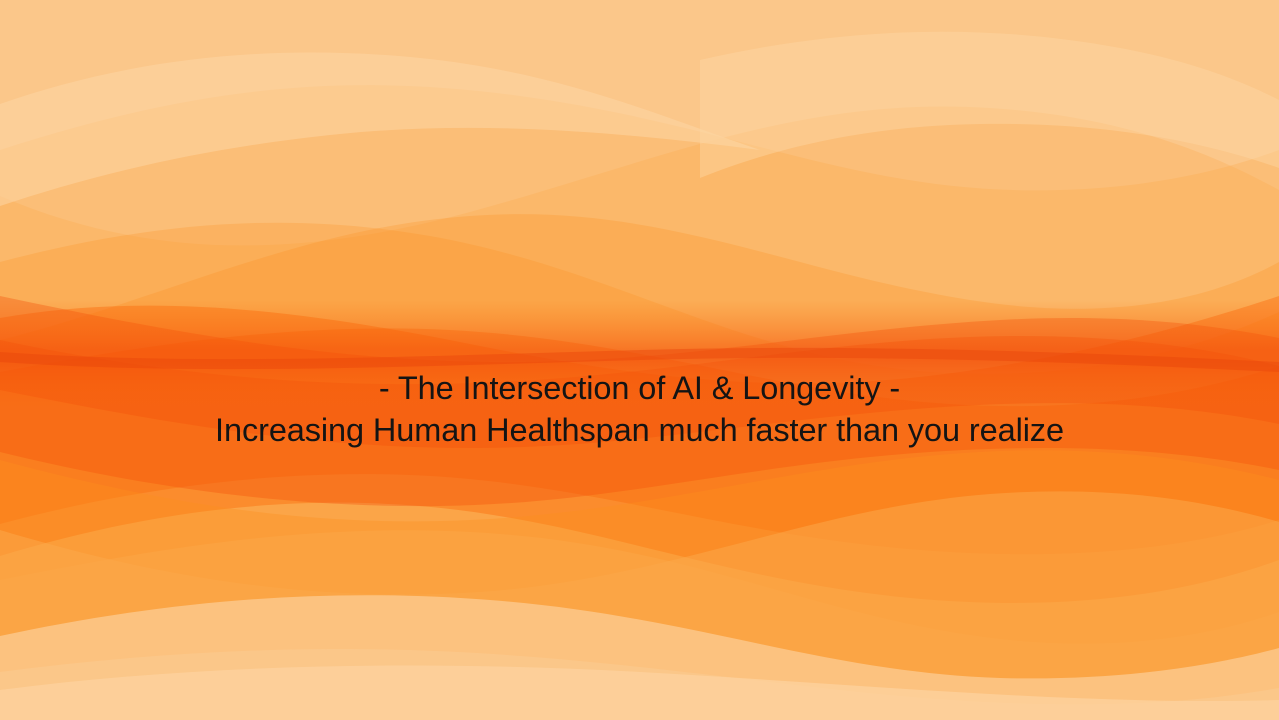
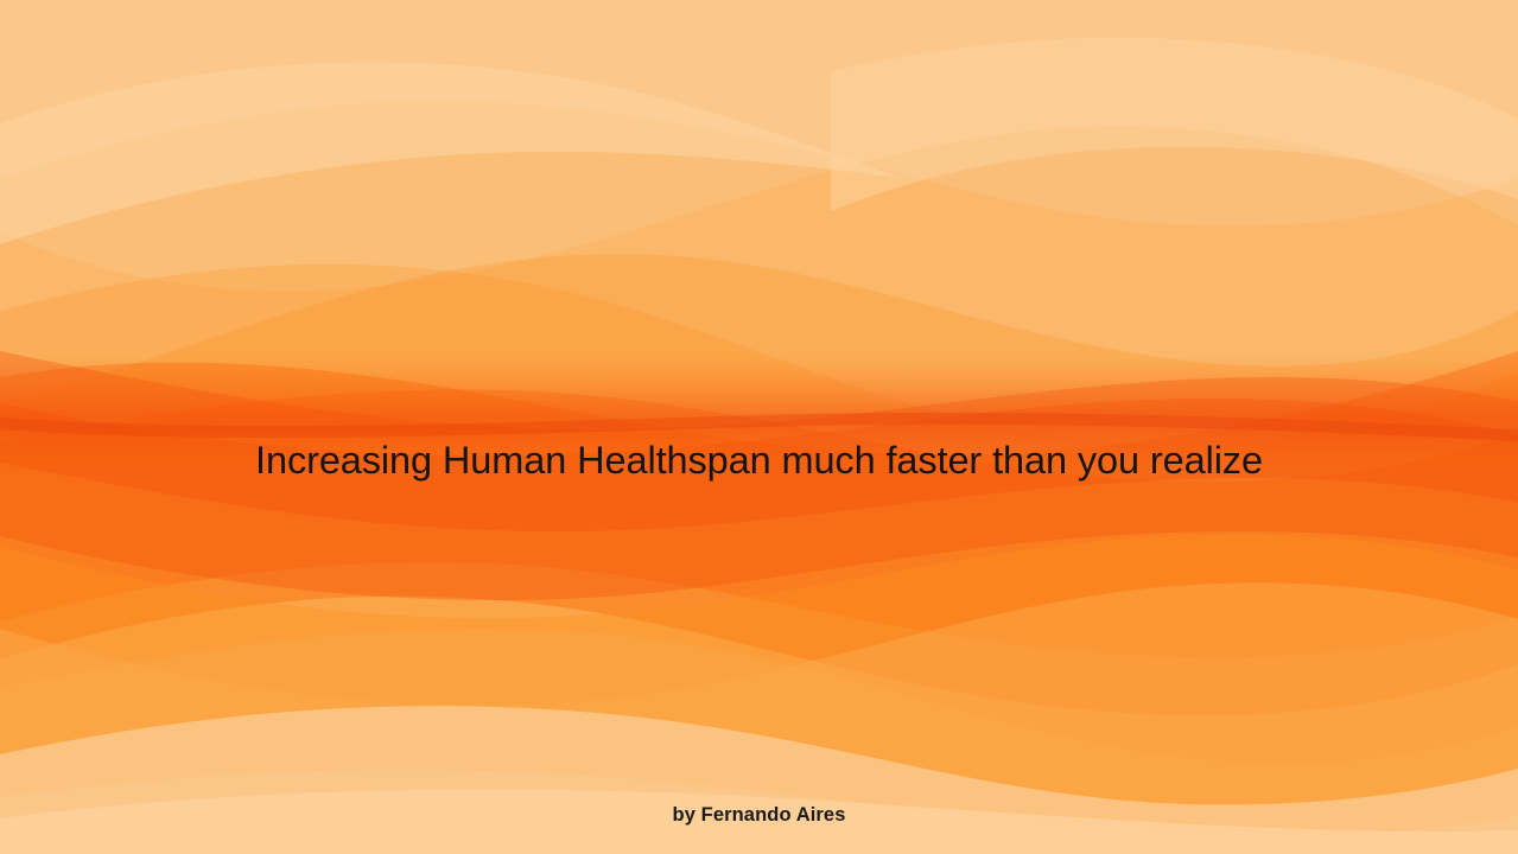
- - The Intersection of AI & Longevity -
  Increasing Human Healthspan much faster than you realize
+ by Fernando Aires
